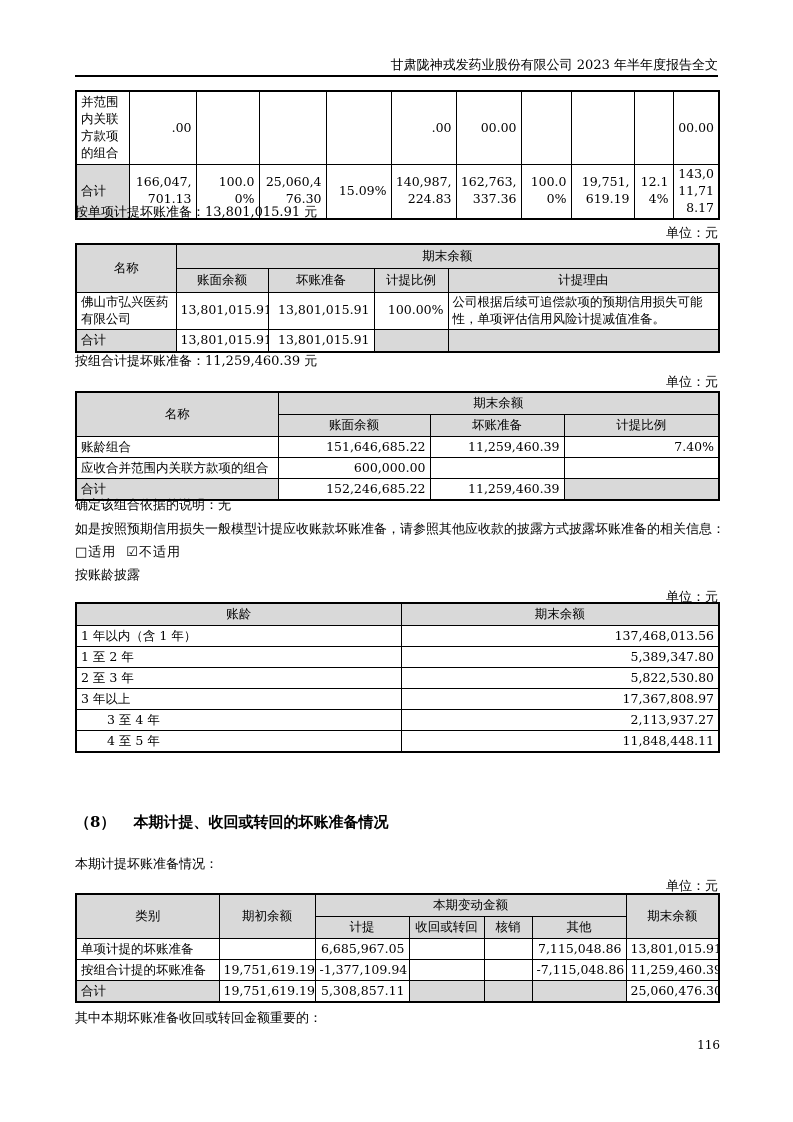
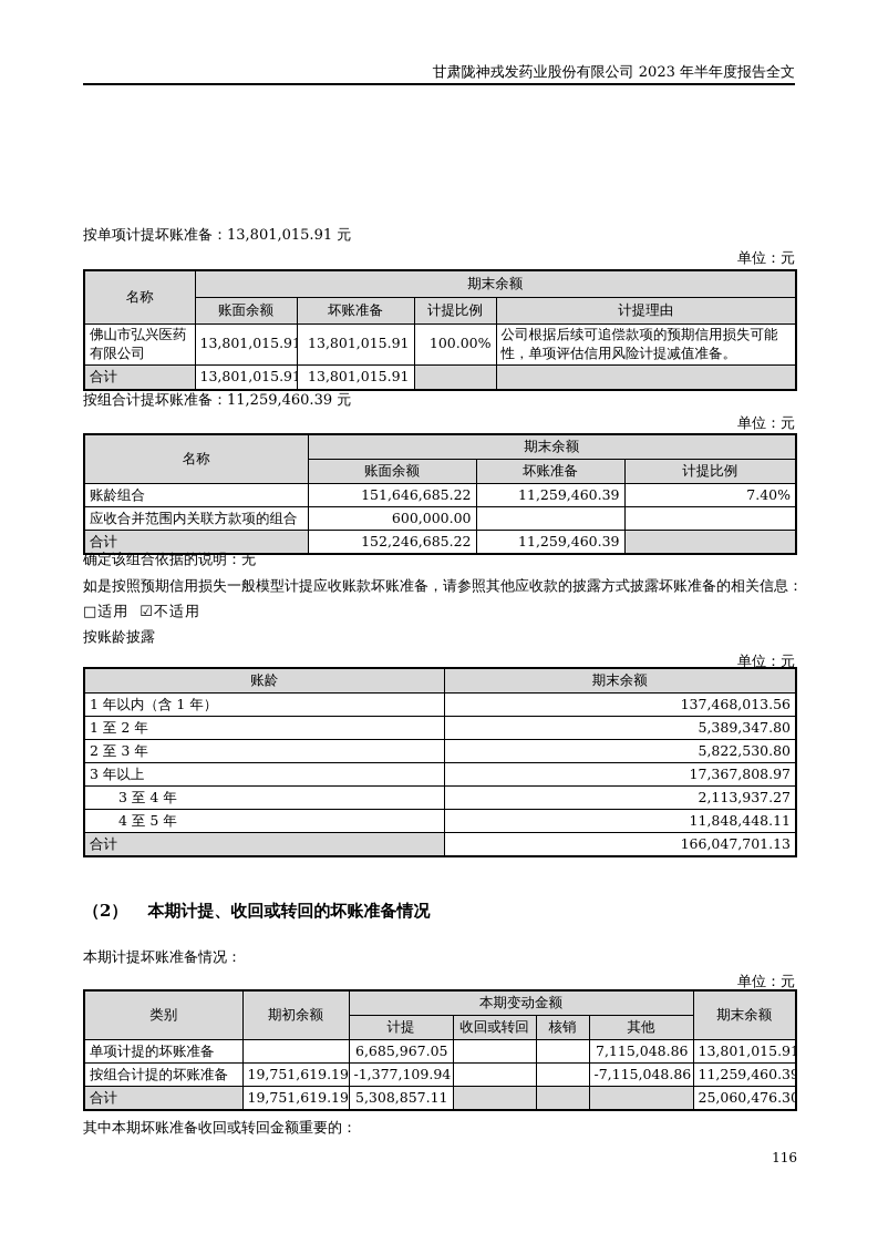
  甘肃陇神戎发药业股份有限公司 2023 年半年度报告全文
- 并范围内关联方款项的组合	.00				.00	00.00				00.00
- 合计	166,047,701.13	100.00%	25,060,476.30	15.09%	140,987,224.83	162,763,337.36	100.00%	19,751,619.19	12.14%	143,011,718.17
  按单项计提坏账准备：13,801,015.91 元
  单位：元
  名称	期末余额
  账面余额	坏账准备	计提比例	计提理由
  佛山市弘兴医药有限公司	13,801,015.91	13,801,015.91	100.00%	公司根据后续可追偿款项的预期信用损失可能性，单项评估信用风险计提减值准备。
  合计	13,801,015.91	13,801,015.91
  按组合计提坏账准备：11,259,460.39 元
  单位：元
  名称	期末余额
  账面余额	坏账准备	计提比例
  账龄组合	151,646,685.22	11,259,460.39	7.40%
  应收合并范围内关联方款项的组合	600,000.00
  合计	152,246,685.22	11,259,460.39
  确定该组合依据的说明：无
  如是按照预期信用损失一般模型计提应收账款坏账准备，请参照其他应收款的披露方式披露坏账准备的相关信息：
  □适用 ☑不适用
  按账龄披露
  单位：元
  账龄	期末余额
  1 年以内（含 1 年）	137,468,013.56
  1 至 2 年	5,389,347.80
  2 至 3 年	5,822,530.80
  3 年以上	17,367,808.97
  3 至 4 年	2,113,937.27
  4 至 5 年	11,848,448.11
+ 合计	166,047,701.13
- （8） 本期计提、收回或转回的坏账准备情况
+ （2） 本期计提、收回或转回的坏账准备情况
  本期计提坏账准备情况：
  单位：元
  类别	期初余额	本期变动金额	期末余额
  计提	收回或转回	核销	其他
  单项计提的坏账准备		6,685,967.05			7,115,048.86	13,801,015.91
  按组合计提的坏账准备	19,751,619.19	-1,377,109.94			-7,115,048.86	11,259,460.39
  合计	19,751,619.19	5,308,857.11				25,060,476.30
  其中本期坏账准备收回或转回金额重要的：
  116
